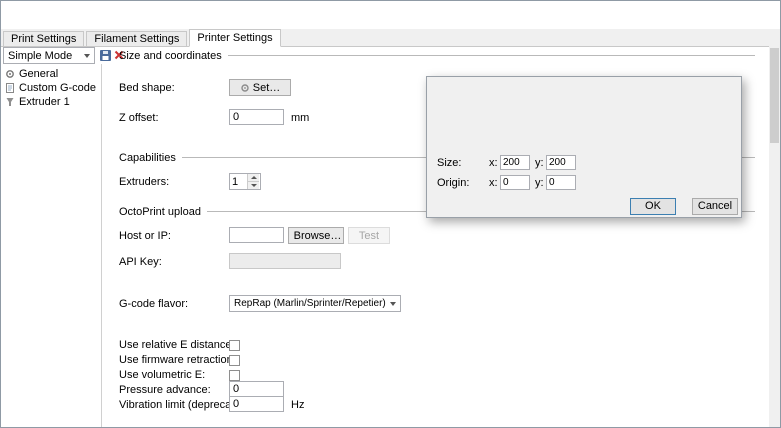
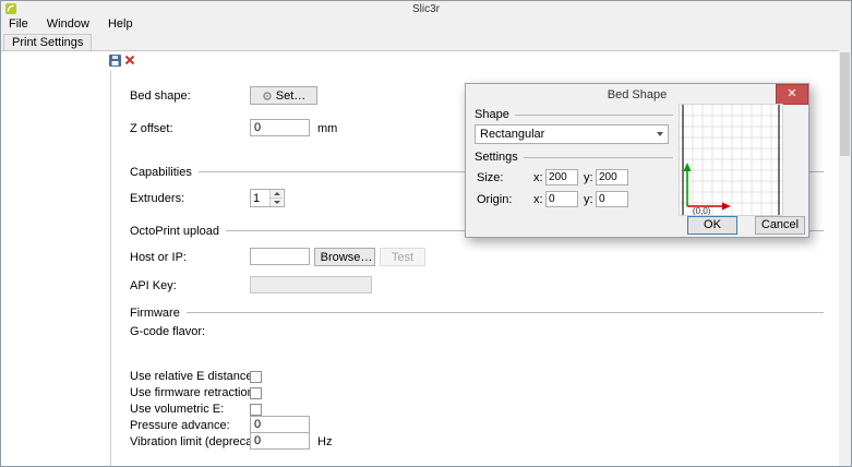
+ Slic3r
+ File Window Help
  Print Settings
- Filament Settings
- Printer Settings
- Simple Mode
- General
- Custom G-code
- Extruder 1
- Size and coordinates
  Bed shape:
  Set…
  Z offset:
  0
  mm
  Capabilities
  Extruders:
  1
  OctoPrint upload
  Host or IP:
  Browse…
  Test
  API Key:
+ Firmware
  G-code flavor:
- RepRap (Marlin/Sprinter/Repetier)
  Use relative E distanc
  Use firmware retractio
  Use volumetric E:
  Pressure advance:
  0
  Vibration limit (deprec
  0
  Hz
+ Bed Shape
+ ✕
+ Shape
+ Rectangular
+ Settings
  Size:
  x:
  200
  y:
  200
  Origin:
  x:
  0
  y:
  0
+ (0,0)
  OK
  Cancel
